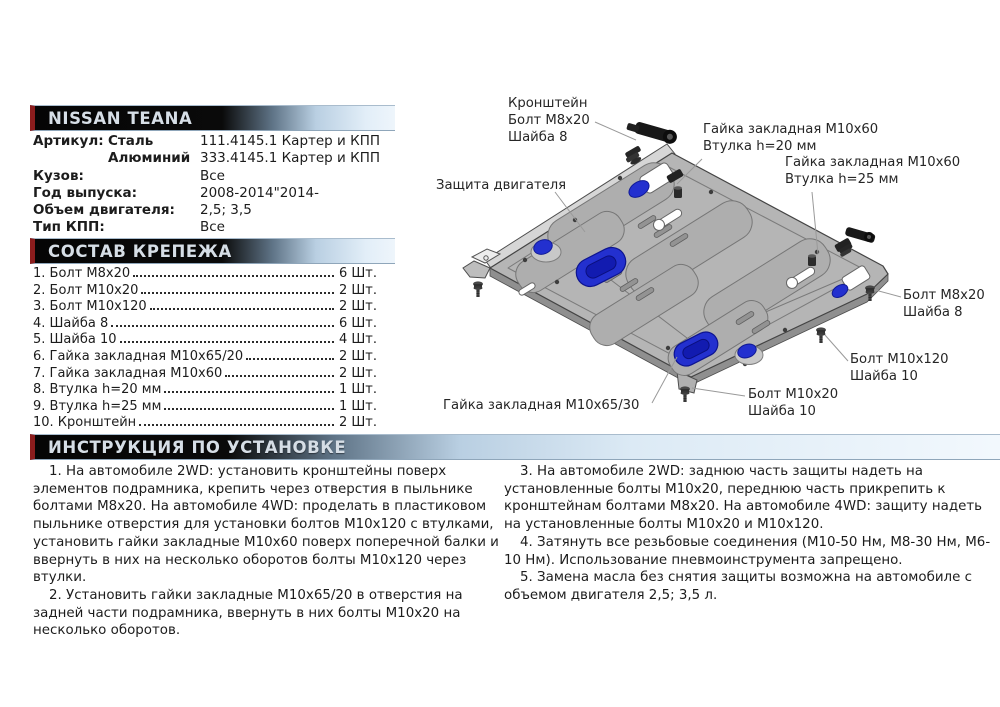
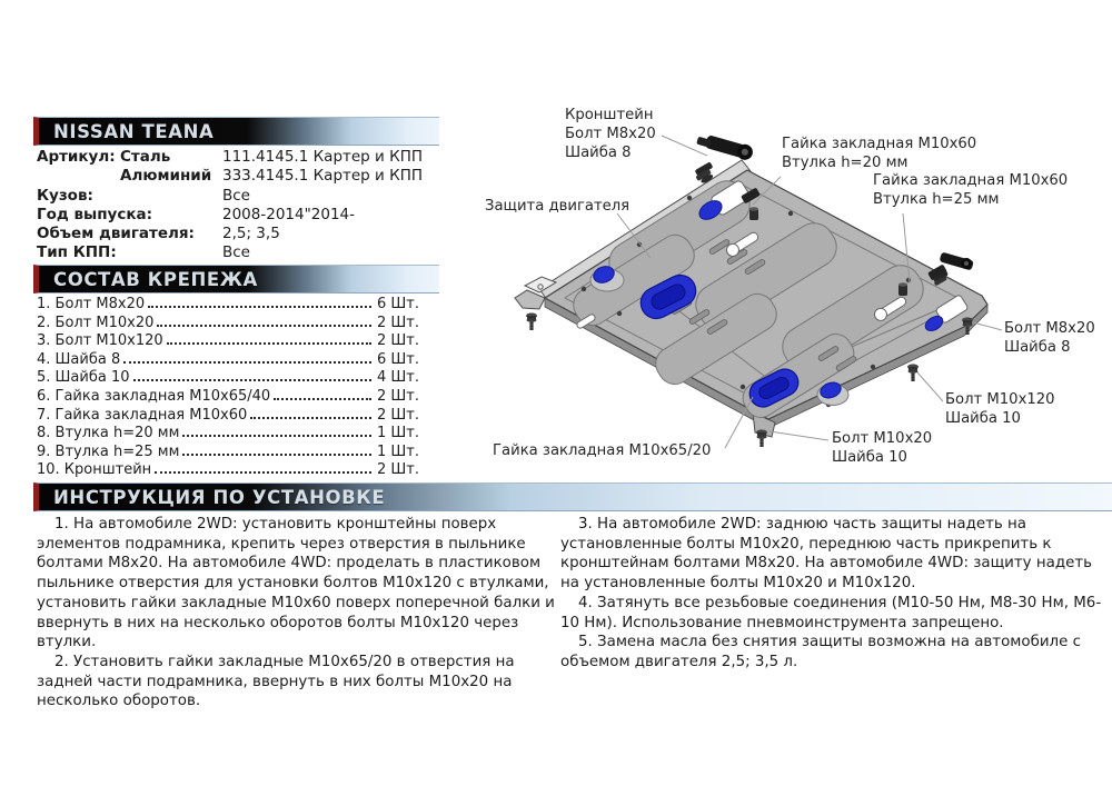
  NISSAN TEANA
  Артикул:
  Сталь
  111.4145.1 Картер и КПП
  Алюминий
  333.4145.1 Картер и КПП
  Кузов:
  Все
  2008-2014"2014-
  2,5; 3,5
  Тип КПП:
  Все
  СОСТАВ КРЕПЕЖА
  1. Болт М8х20
  6 Шт.
  2. Болт М10х20
  2 Шт.
  3. Болт М10х120
  2 Шт.
  4. Шайба 8
  6 Шт.
  5. Шайба 10
  4 Шт.
- 6. Гайка закладная М10х65/20
+ 6. Гайка закладная М10х65/40
  2 Шт.
  7. Гайка закладная М10х60
  2 Шт.
  8. Втулка h=20 мм
  1 Шт.
  9. Втулка h=25 мм
  1 Шт.
  10. Кронштейн
  2 Шт.
  ИНСТРУКЦИЯ ПО УСТАНОВКЕ
  1. На автомобиле 2WD: установить кронштейны поверх элементов подрамника, крепить через отверстия в пыльнике болтами М8х20. На автомобиле 4WD: проделать в пластиковом пыльнике отверстия для установки болтов М10х120 с втулками, установить гайки закладные М10х60 поверх поперечной балки и ввернуть в них на несколько оборотов болты М10х120 через втулки.
  2. Установить гайки закладные М10х65/20 в отверстия на задней части подрамника, ввернуть в них болты М10х20 на несколько оборотов.
  3. На автомобиле 2WD: заднюю часть защиты надеть на установленные болты М10х20, переднюю часть прикрепить к кронштейнам болтами М8х20. На автомобиле 4WD: защиту надеть на установленные болты М10х20 и М10х120.
  4. Затянуть все резьбовые соединения (М10-50 Нм, М8-30 Нм, М6-10 Нм). Использование пневмоинструмента запрещено.
  5. Замена масла без снятия защиты возможна на автомобиле с объемом двигателя 2,5; 3,5 л.
  Кронштейн
  Болт М8х20
  Шайба 8
  Гайка закладная М10х60
  Втулка h=20 мм
  Гайка закладная М10х60
  Втулка h=25 мм
  Защита двигателя
  Болт М8х20
  Шайба 8
  Болт М10х120
  Шайба 10
  Болт М10х20
  Шайба 10
- Гайка закладная М10х65/30
+ Гайка закладная М10х65/20
